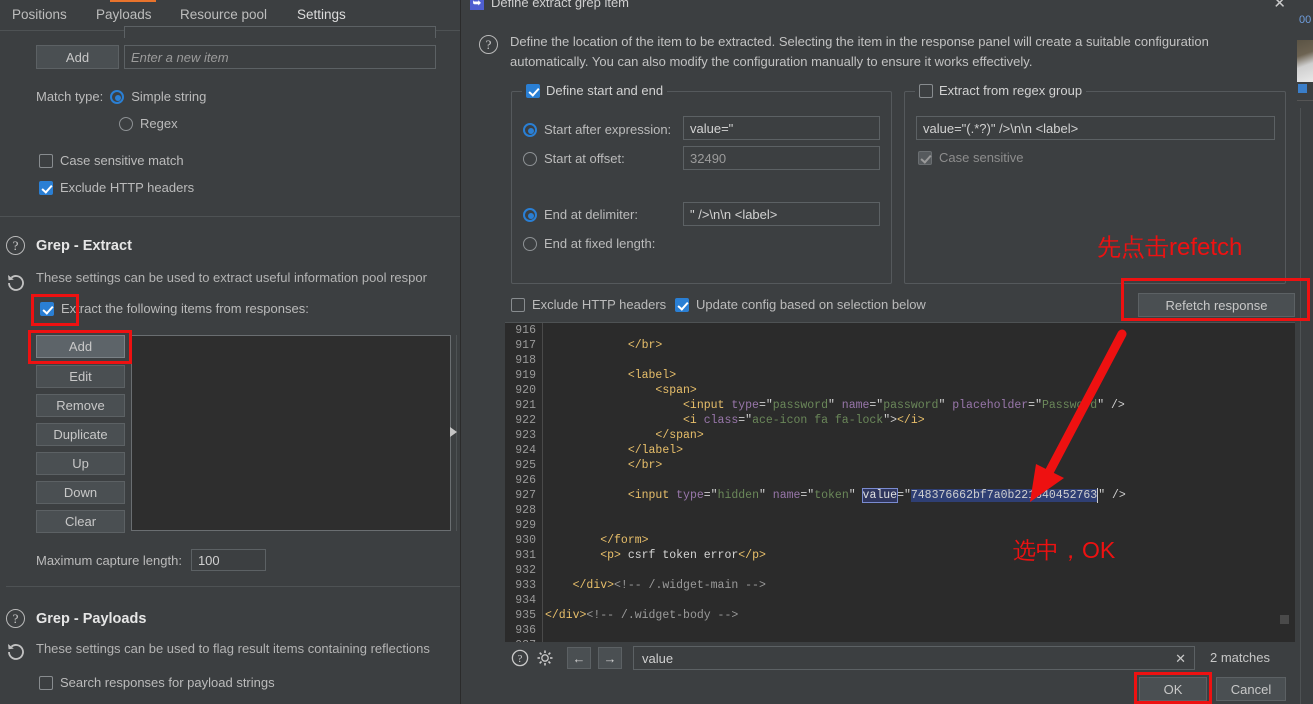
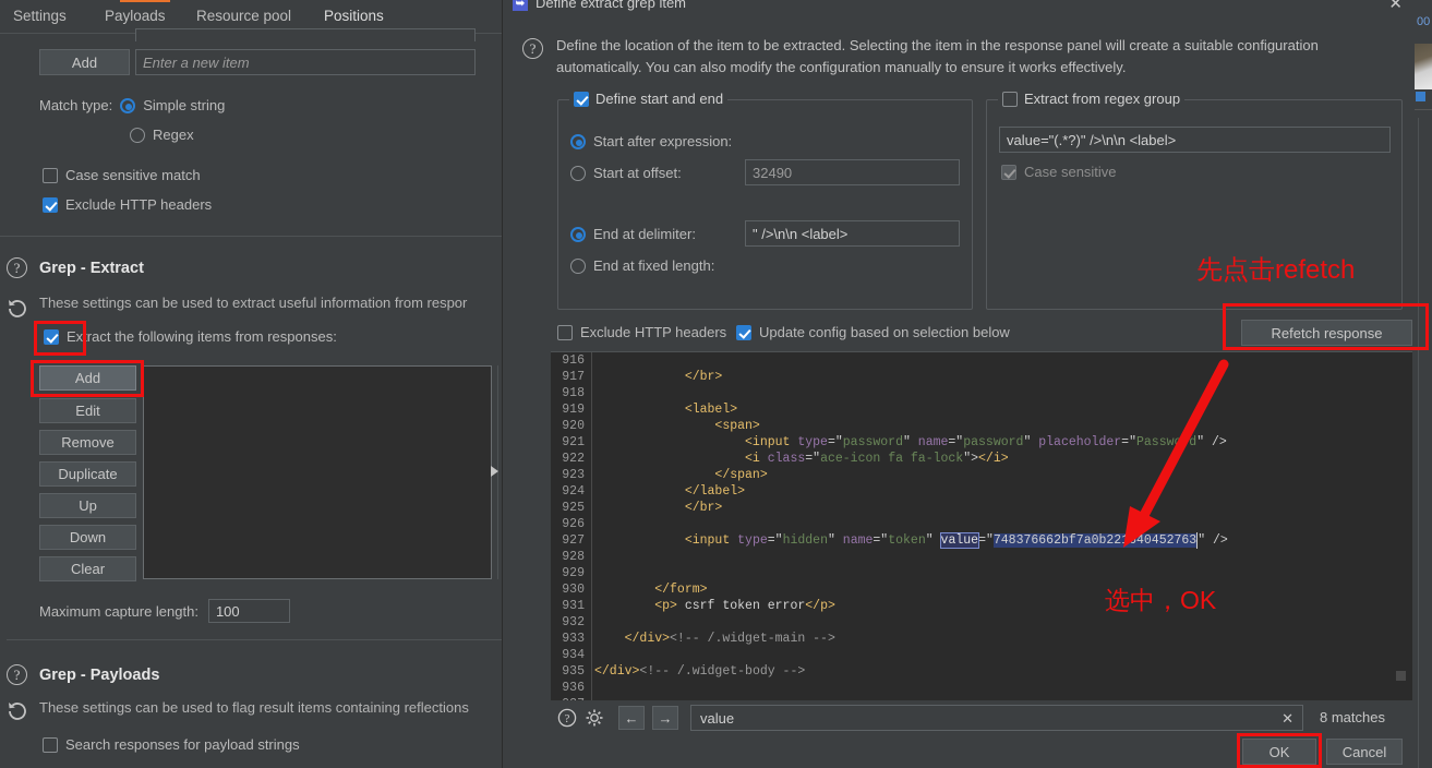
- Positions
+ Settings
  Payloads
  Resource pool
- Settings
+ Positions
  Add
  Enter a new item
  Match type:
  Simple string
  Regex
  Case sensitive match
  Exclude HTTP headers
  ?
  Grep - Extract
- These settings can be used to extract useful information pool respor
+ These settings can be used to extract useful information from respor
  Extract the following items from responses:
  Add
  Edit
  Remove
  Duplicate
  Up
  Down
  Clear
  Maximum capture length:
  100
  ?
  Grep - Payloads
  These settings can be used to flag result items containing reflections
  Search responses for payload strings
  00
  ➥
  Define extract grep item
  ✕
  ?
  Define the location of the item to be extracted. Selecting the item in the response panel will create a suitable configuration automatically. You can also modify the configuration manually to ensure it works effectively.
  Define start and end
  Start after expression:
- value="
  Start at offset:
  32490
  End at delimiter:
  " />\n\n <label>
  End at fixed length:
  Extract from regex group
  value="(.*?)" />\n\n <label>
  Case sensitive
  先点击refetch
  Exclude HTTP headers
  Update config based on selection below
  Refetch response
  916
  917
  918
  919
  920
  921
  922
  923
  924
  925
  926
  927
  928
  929
  930
  931
  932
  933
  934
  935
  936
  </br>
  <label>
  <span>
  <input type="password" name="password" placeholder="Passwd" />
  <i class="ace-icon fa fa-lock"></i>
  </span>
  </label>
  </br>
  <input type="hidden" name="token" value="748376662bf7a0b2240452763 " />
  </form>
  <p> csrf token error</p>
  </div><!-- /.widget-main -->
  </div><!-- /.widget-body -->
  选中，OK
  ?
  ←
  →
  value
  ✕
- 2 matches
+ 8 matches
  OK
  Cancel
